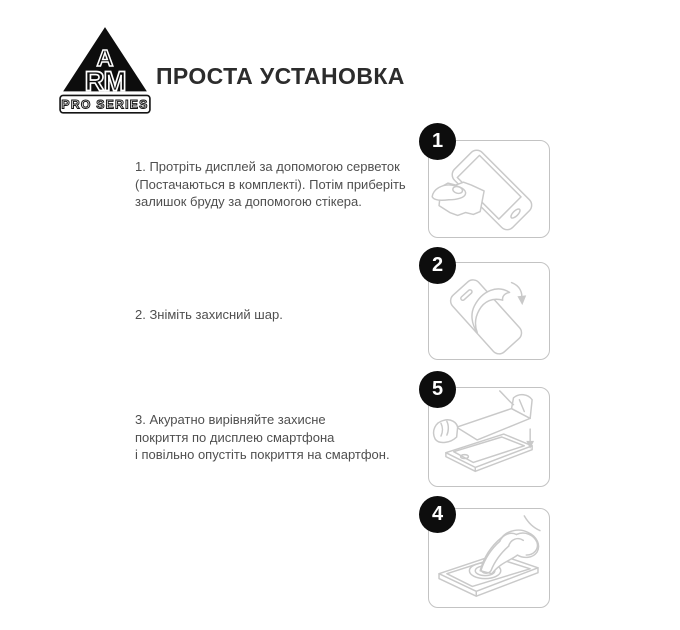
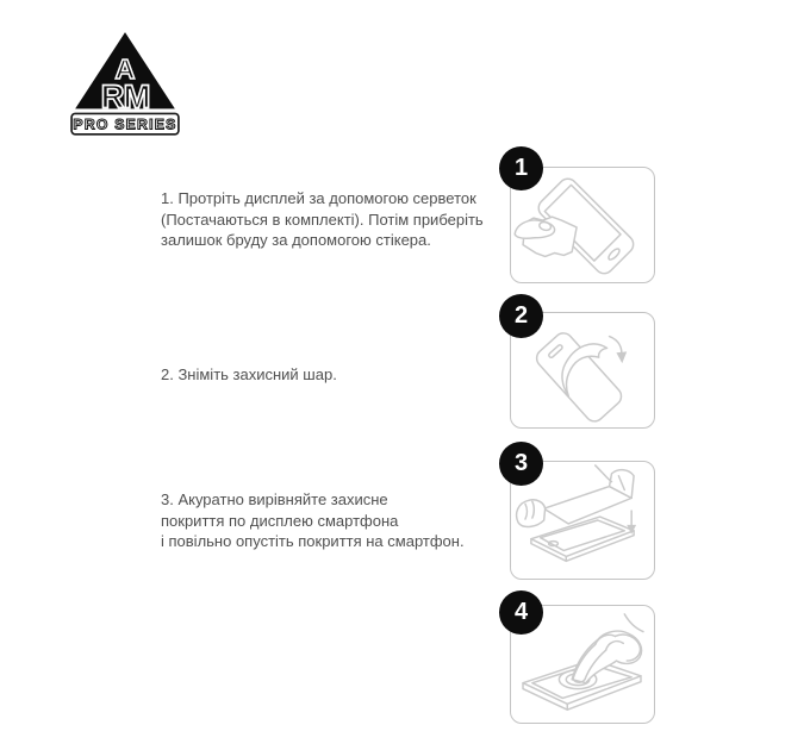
  A
  RM
  PRO SERIES
- ПРОСТА УСТАНОВКА
  1. Протріть дисплей за допомогою серветок
  (Постачаються в комплекті). Потім приберіть
  залишок бруду за допомогою стікера.
  2. Зніміть захисний шар.
  3. Акуратно вирівняйте захисне
  покриття по дисплею смартфона
  і повільно опустіть покриття на смартфон.
  1
  2
- 5
+ 3
  4
